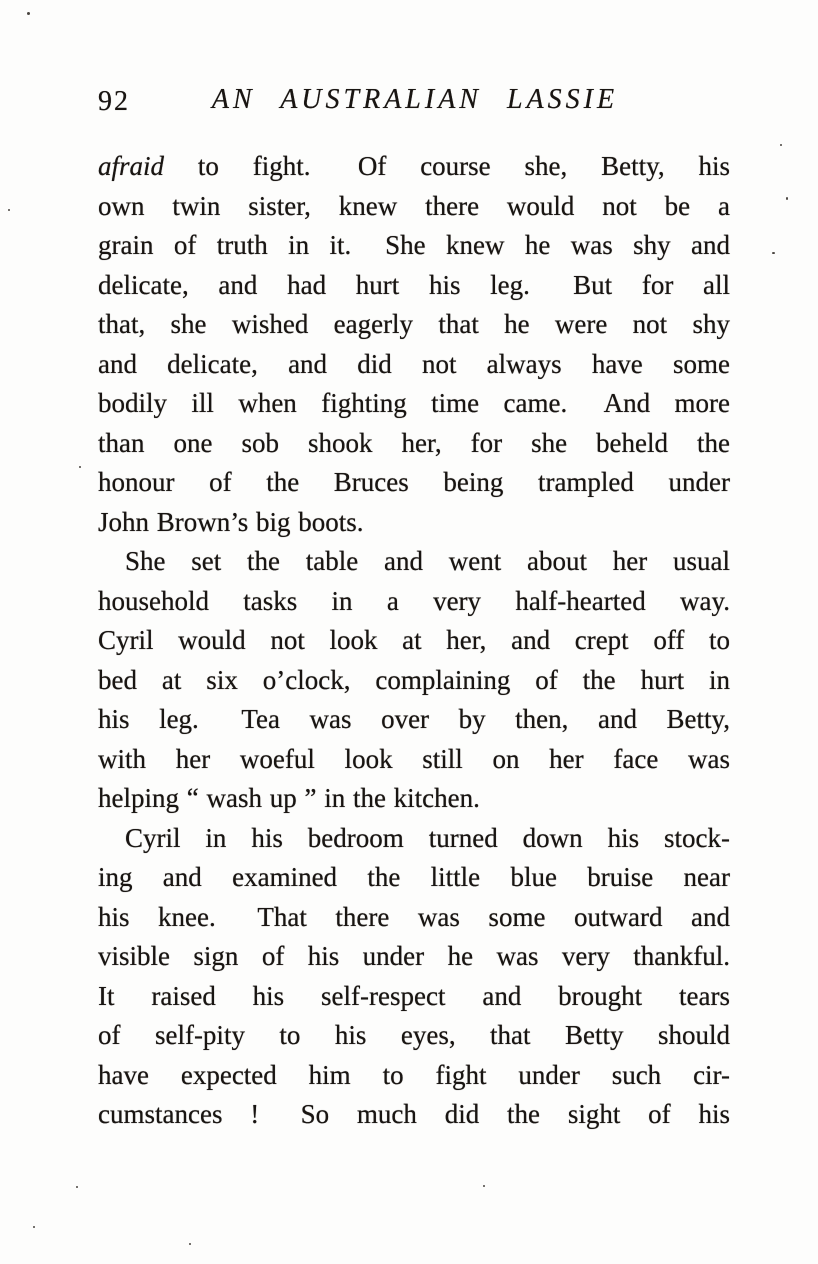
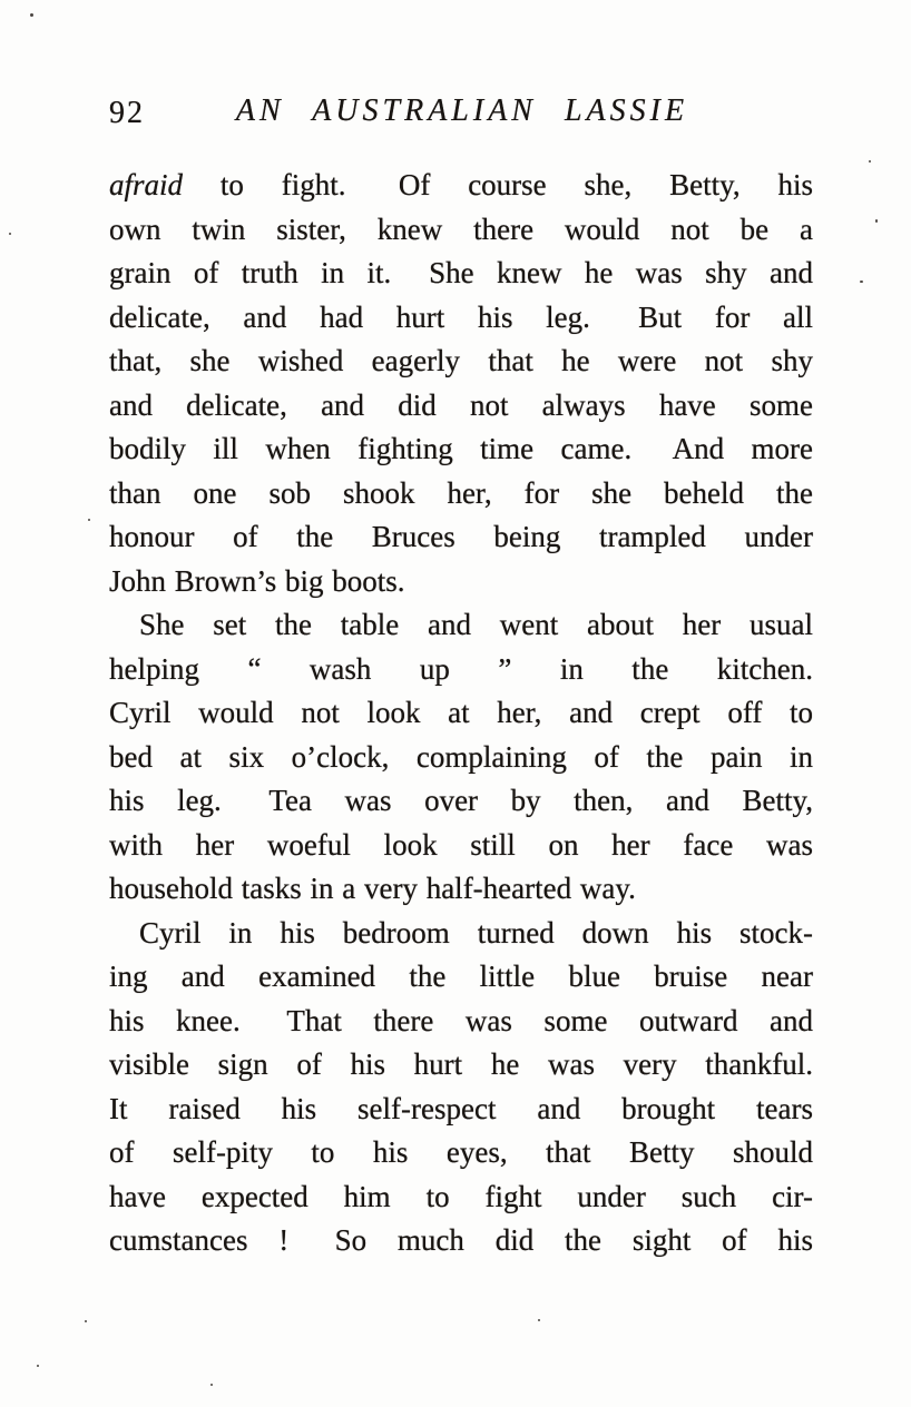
  92
  AN AUSTRALIAN LASSIE
  afraid to fight. Of course she, Betty, his
  own twin sister, knew there would not be a
  grain of truth in it. She knew he was shy and
  delicate, and had hurt his leg. But for all
  that, she wished eagerly that he were not shy
  and delicate, and did not always have some
  bodily ill when fighting time came. And more
  than one sob shook her, for she beheld the
  honour of the Bruces being trampled under
  John Brown’s big boots.
  She set the table and went about her usual
- household tasks in a very half-hearted way.
+ helping “ wash up ” in the kitchen.
  Cyril would not look at her, and crept off to
- bed at six o’clock, complaining of the hurt in
+ bed at six o’clock, complaining of the pain in
  his leg. Tea was over by then, and Betty,
  with her woeful look still on her face was
- helping “ wash up ” in the kitchen.
+ household tasks in a very half-hearted way.
  Cyril in his bedroom turned down his stock-
  ing and examined the little blue bruise near
  his knee. That there was some outward and
- visible sign of his under he was very thankful.
+ visible sign of his hurt he was very thankful.
  It raised his self-respect and brought tears
  of self-pity to his eyes, that Betty should
  have expected him to fight under such cir-
  cumstances ! So much did the sight of his
